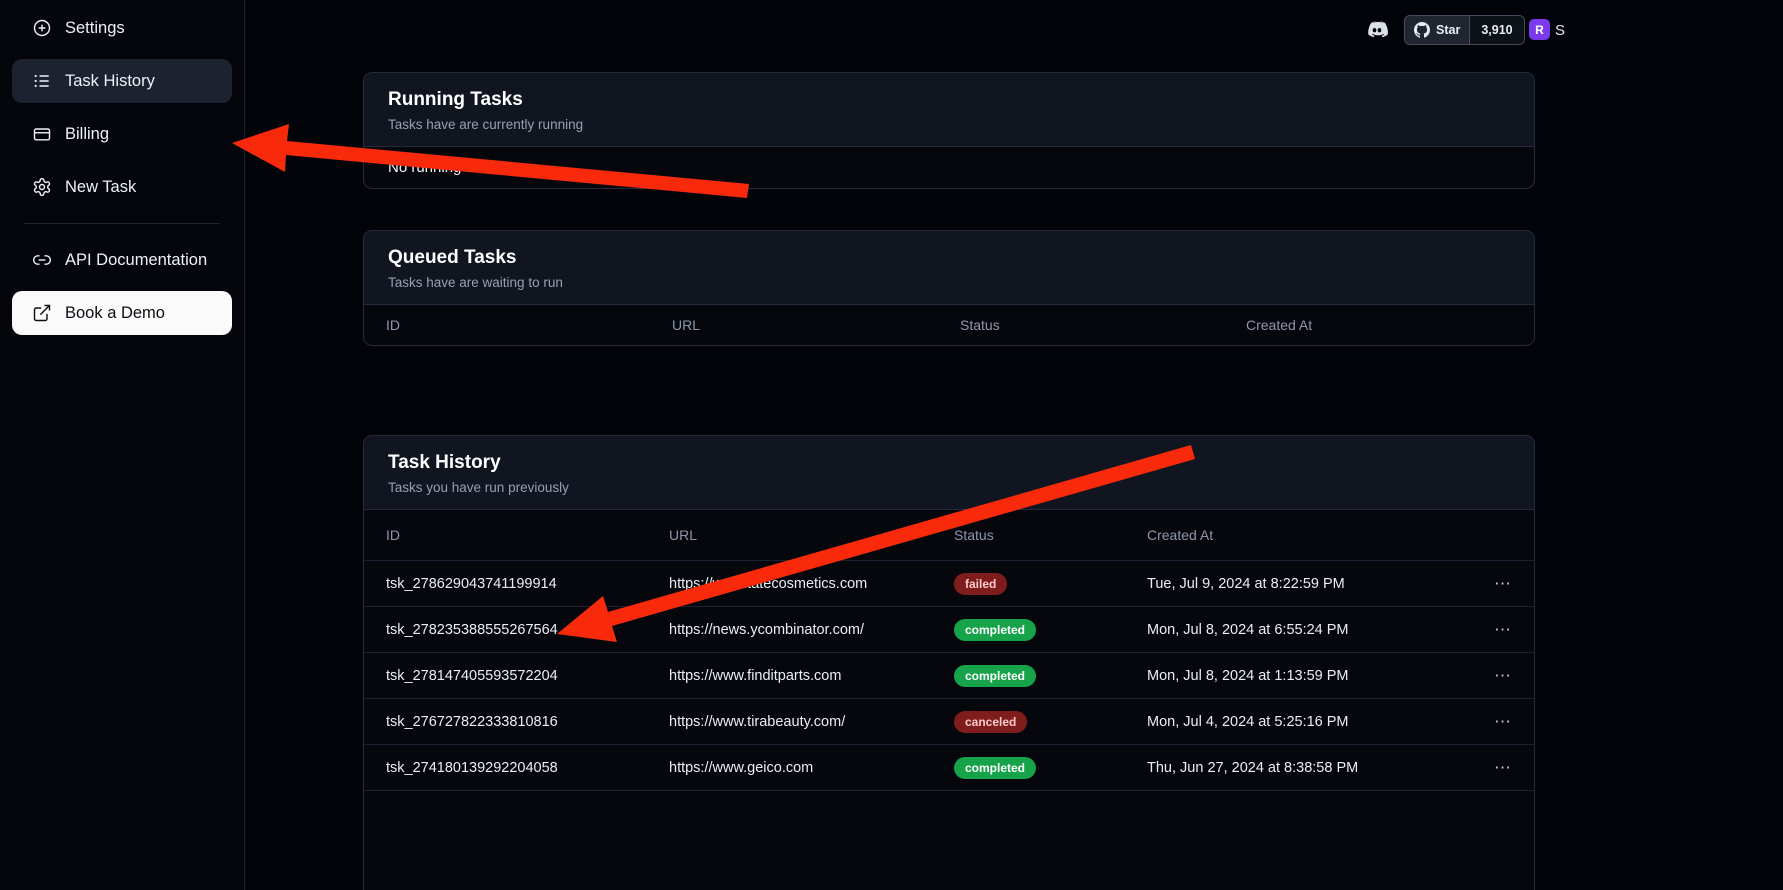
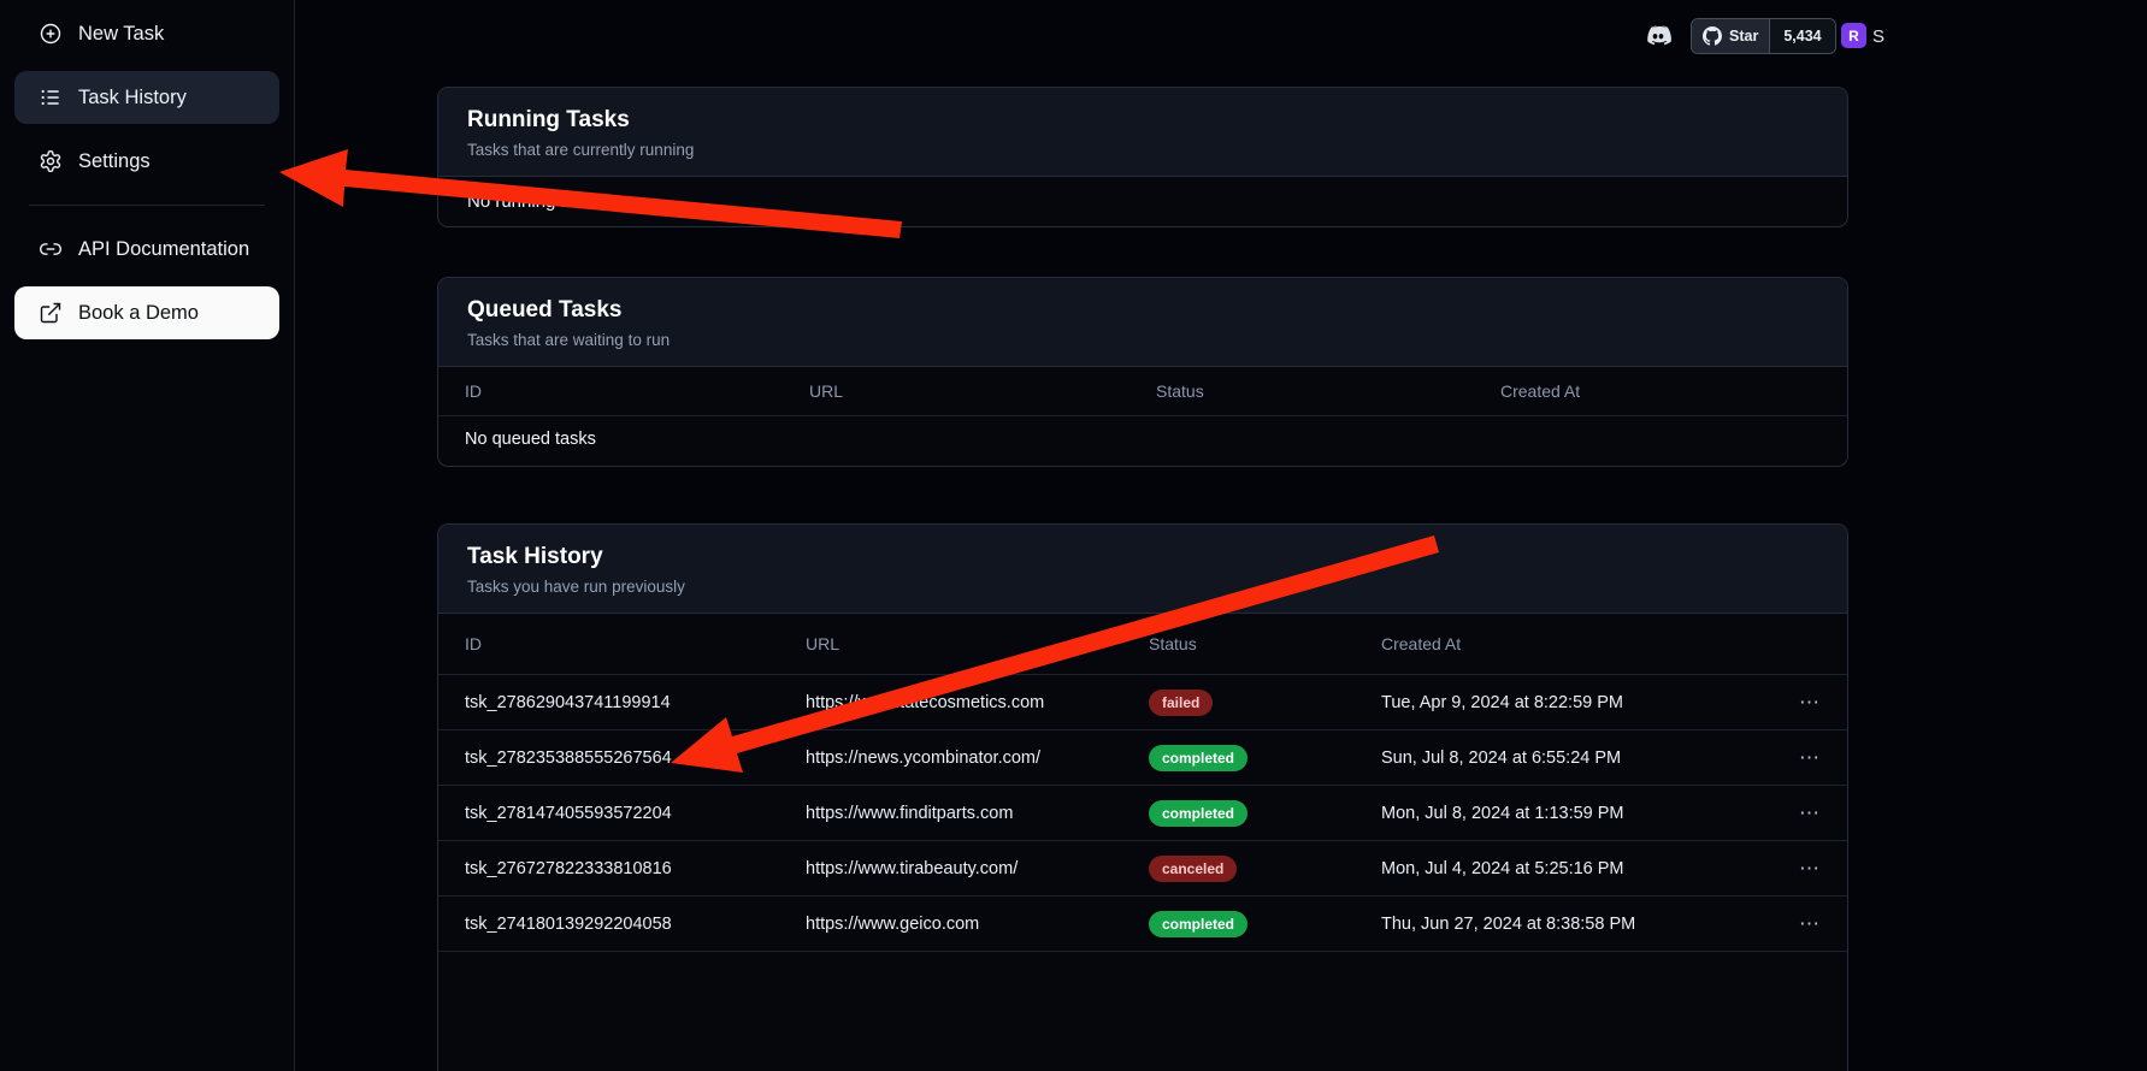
- Settings
+ New Task
  Task History
- Billing
- New Task
+ Settings
  API Documentation
  Book a Demo
  Star
- 3,910
+ 5,434
  R
  S
  Running Tasks
- Tasks have are currently running
+ Tasks that are currently running
  Queued Tasks
- Tasks have are waiting to run
+ Tasks that are waiting to run
  ID
  URL
  Status
  Created At
+ No queued tasks
  Task History
  Tasks you have run previously
  ID
  URL
  Status
  Created At
  tsk_278629043741199914
  https:/tecosmetics.com
  failed
- Tue, Jul 9, 2024 at 8:22:59 PM
+ Tue, Apr 9, 2024 at 8:22:59 PM
  ⋯
  tsk_278235388555267564
  https://news.ycombinator.com/
  completed
- Mon, Jul 8, 2024 at 6:55:24 PM
+ Sun, Jul 8, 2024 at 6:55:24 PM
  ⋯
  tsk_278147405593572204
  https://www.finditparts.com
  completed
  Mon, Jul 8, 2024 at 1:13:59 PM
  ⋯
  tsk_276727822333810816
  https://www.tirabeauty.com/
  canceled
  Mon, Jul 4, 2024 at 5:25:16 PM
  ⋯
  tsk_274180139292204058
  https://www.geico.com
  completed
  Thu, Jun 27, 2024 at 8:38:58 PM
  ⋯
